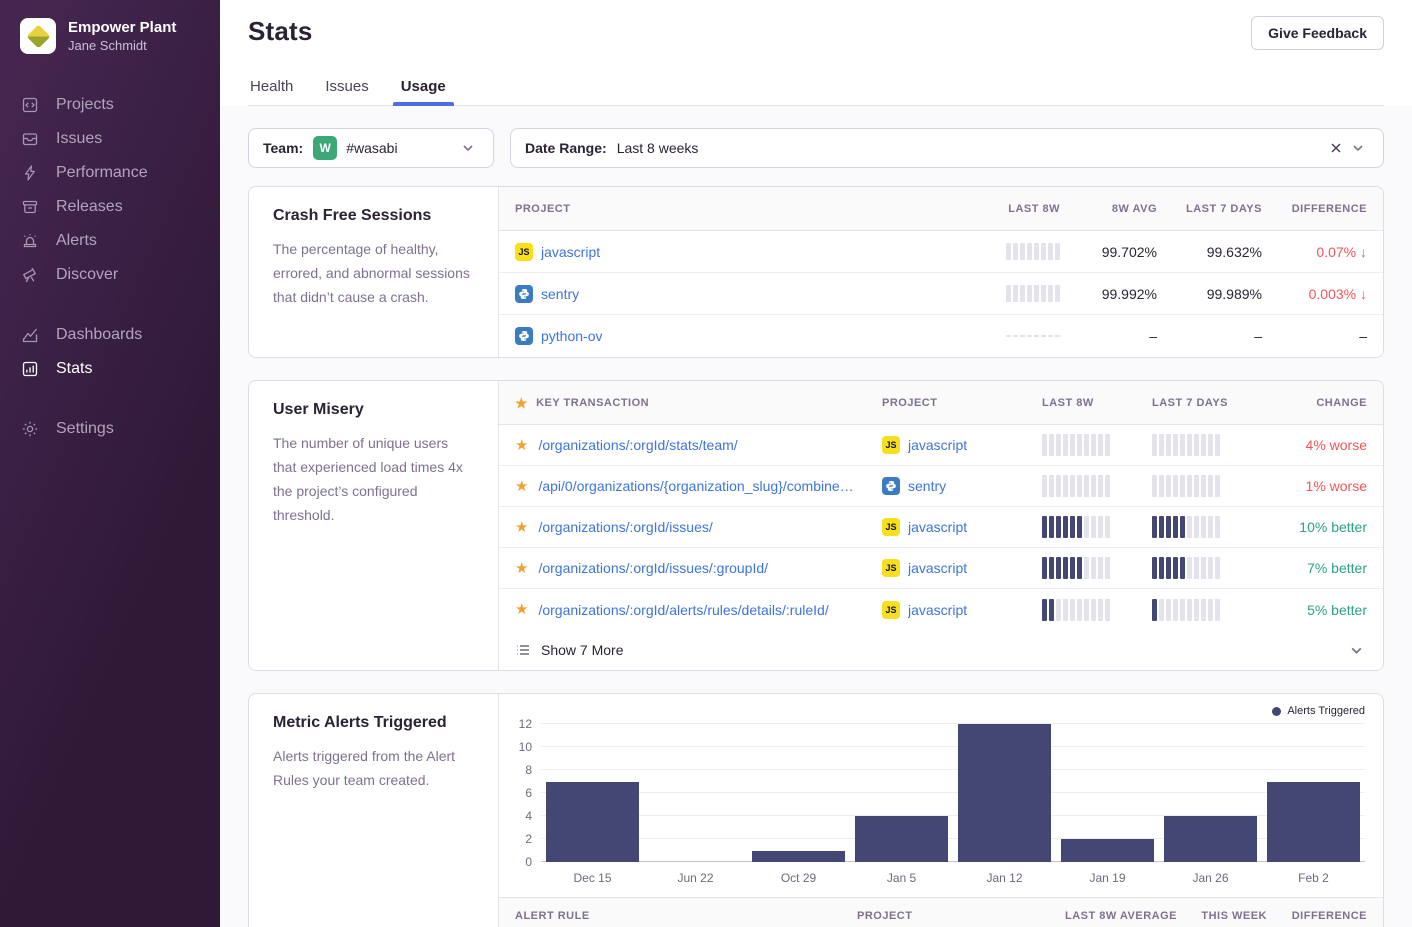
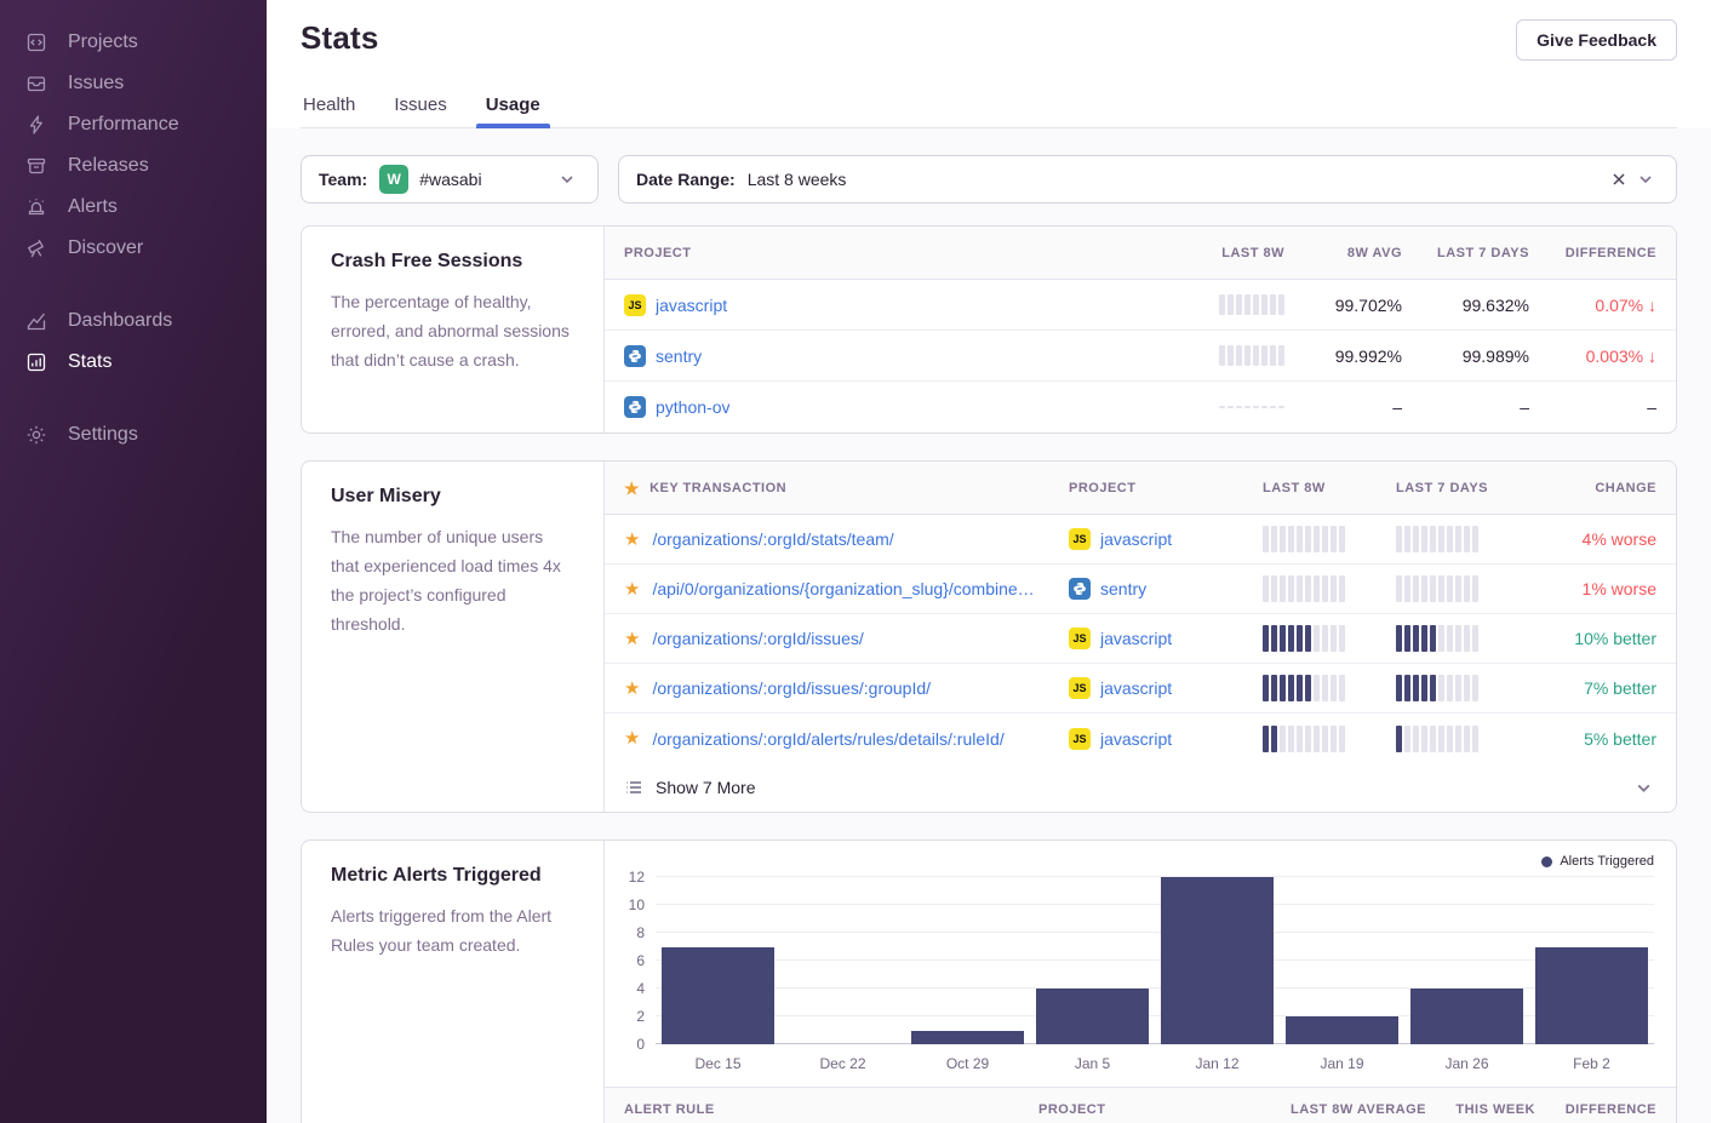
- Empower Plant
- Jane Schmidt
  Projects
  Issues
  Performance
  Releases
  Alerts
  Discover
  Dashboards
  Stats
  Settings
  Stats
  Give Feedback
  Health
  Issues
  Usage
  Team:
  W
  #wasabi
  Date Range:
  Last 8 weeks
  Crash Free Sessions
  The percentage of healthy, errored, and abnormal sessions that didn’t cause a crash.
  PROJECT
  LAST 8W
  8W AVG
  LAST 7 DAYS
  DIFFERENCE
  JS
  javascript
  99.702%
  99.632%
  0.07% ↓
  sentry
  99.992%
  99.989%
  0.003% ↓
  python-ov
  –
  –
  –
  User Misery
  The number of unique users that experienced load times 4x the project’s configured threshold.
  ★
  KEY TRANSACTION
  PROJECT
  LAST 8W
  LAST 7 DAYS
  CHANGE
  ★
  /organizations/:orgId/stats/team/
  JS
  javascript
  4% worse
  ★
  /api/0/organizations/{organization_slug}/combine…
  sentry
  1% worse
  ★
  /organizations/:orgId/issues/
  JS
  javascript
  10% better
  ★
  /organizations/:orgId/issues/:groupId/
  JS
  javascript
  7% better
  ★
  /organizations/:orgId/alerts/rules/details/:ruleId/
  JS
  javascript
  5% better
  Show 7 More
  Metric Alerts Triggered
  Alerts triggered from the Alert Rules your team created.
  Alerts Triggered
  0
  2
  4
  6
  8
  10
  12
  Dec 15
- Jun 22
+ Dec 22
  Oct 29
  Jan 5
  Jan 12
  Jan 19
  Jan 26
  Feb 2
  ALERT RULE
  PROJECT
  LAST 8W AVERAGE
  THIS WEEK
  DIFFERENCE
